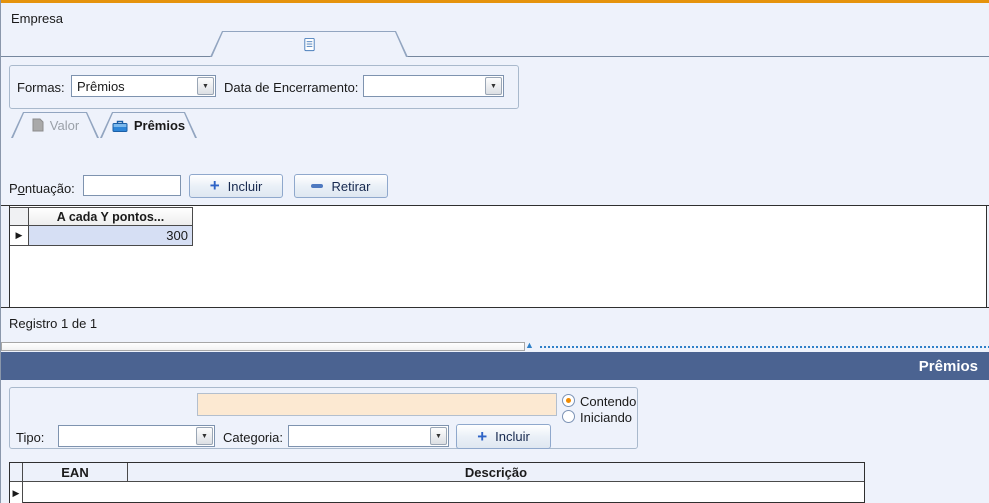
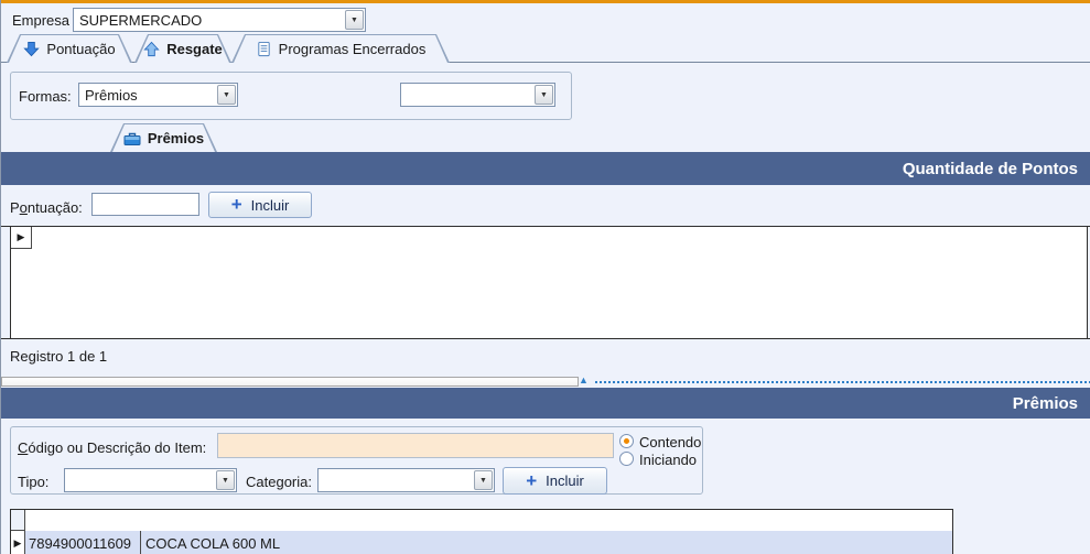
  Empresa
+ SUPERMERCADO
+ Pontuação
+ Resgate
+ Programas Encerrados
  Formas:
  Prêmios
- Data de Encerramento:
- Valor
  Prêmios
+ Quantidade de Pontos
  Pontuação:
  +
  Incluir
- Retirar
- A cada Y pontos...
  ▶
- 300
  Registro 1 de 1
  ▲
  Prêmios
+ Código ou Descrição do Item:
  Contendo
  Iniciando
  Tipo:
  Categoria:
  +
  Incluir
- EAN
- Descrição
  ▶
+ 7894900011609
+ COCA COLA 600 ML
